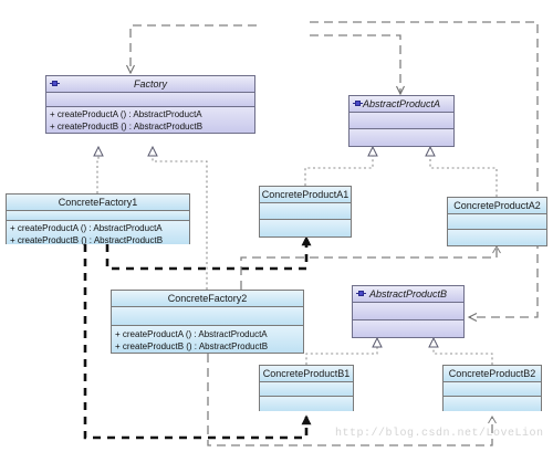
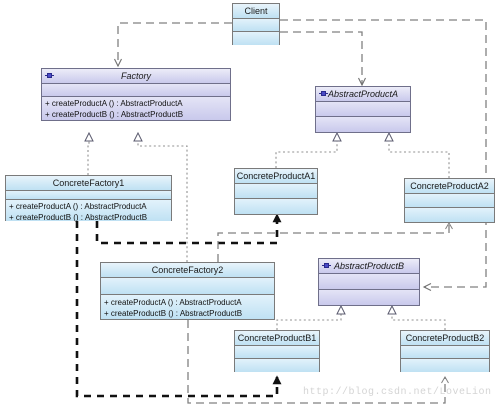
+ Client
  Factory
  + createProductA () : AbstractProductA
  + createProductB () : AbstractProductB
  AbstractProductA
  ConcreteFactory1
  + createProductA () : AbstractProductA
  + createProductB () : AbstractProductB
  ConcreteProductA1
  ConcreteProductA2
  ConcreteFactory2
  + createProductA () : AbstractProductA
  + createProductB () : AbstractProductB
  AbstractProductB
  ConcreteProductB1
  ConcreteProductB2
  http://blog.csdn.net/LoveLion
